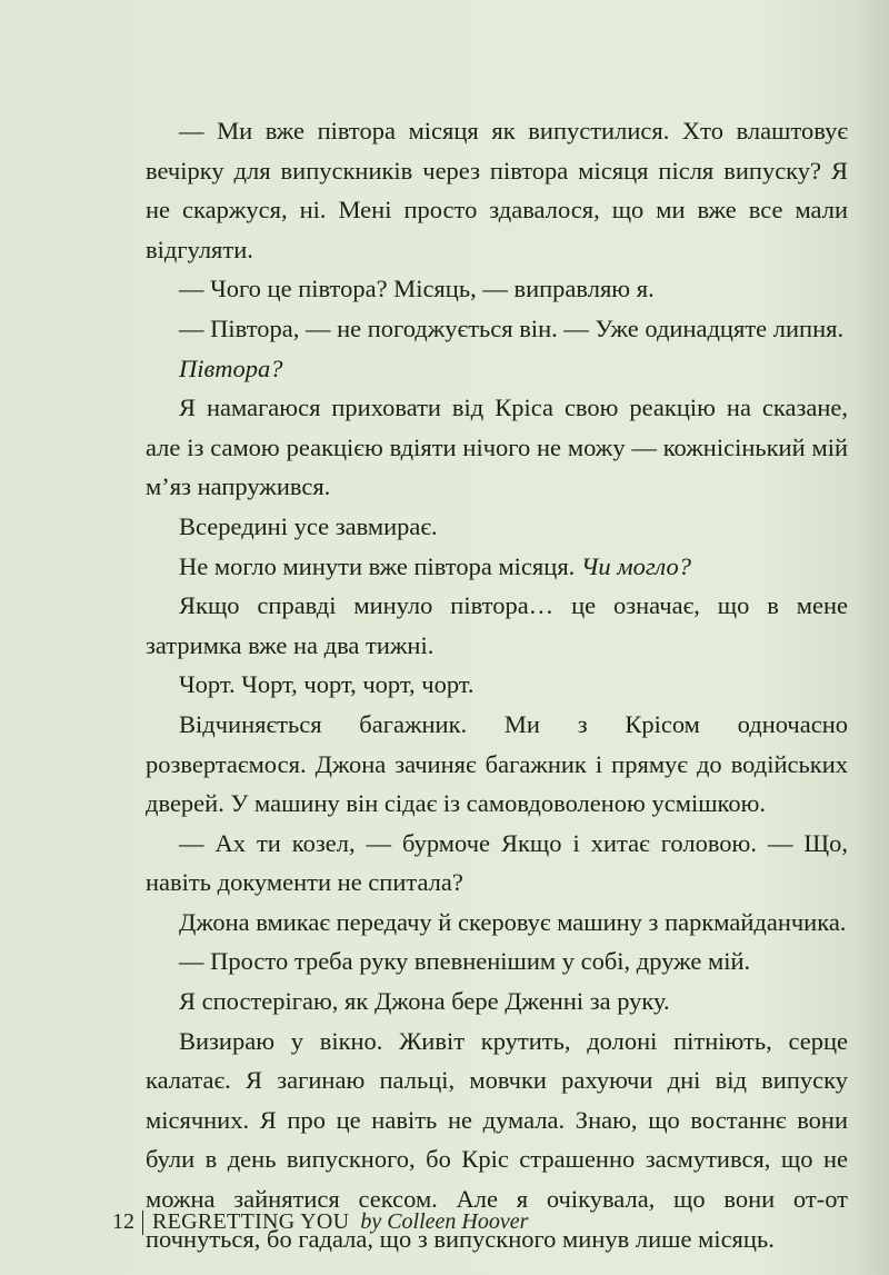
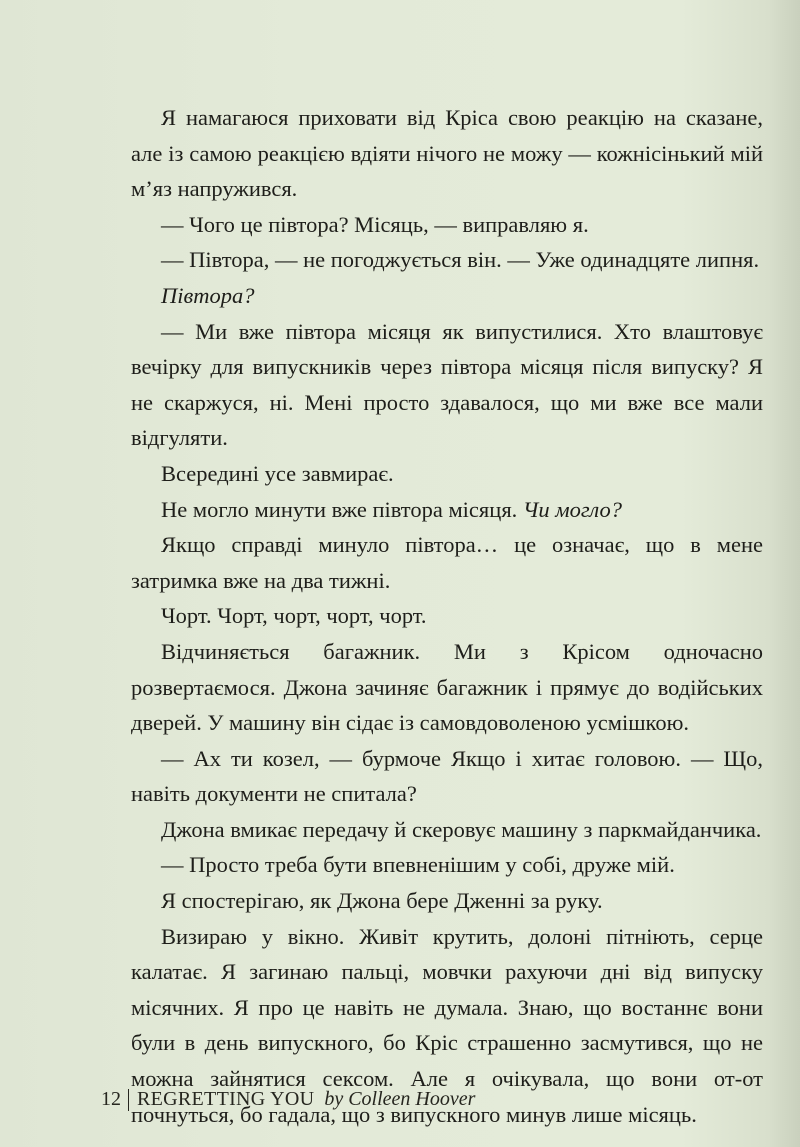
- — Ми вже півтора місяця як випустилися. Хто влаштовує вечірку для випускників через півтора місяця після випуску? Я не скаржуся, ні. Мені просто здавалося, що ми вже все мали відгуляти.
+ Я намагаюся приховати від Кріса свою реакцію на сказане, але із самою реакцією вдіяти нічого не можу — кожнісінький мій м’яз напружився.
  — Чого це півтора? Місяць, — виправляю я.
  — Півтора, — не погоджується він. — Уже одинадцяте липня.
  Півтора?
- Я намагаюся приховати від Кріса свою реакцію на сказане, але із самою реакцією вдіяти нічого не можу — кожнісінький мій м’яз напружився.
+ — Ми вже півтора місяця як випустилися. Хто влаштовує вечірку для випускників через півтора місяця після випуску? Я не скаржуся, ні. Мені просто здавалося, що ми вже все мали відгуляти.
  Всередині усе завмирає.
  Не могло минути вже півтора місяця. Чи могло?
  Якщо справді минуло півтора… це означає, що в мене затримка вже на два тижні.
  Чорт. Чорт, чорт, чорт, чорт.
  Відчиняється багажник. Ми з Крісом одночасно розвертаємося. Джона зачиняє багажник і прямує до водійських дверей. У машину він сідає із самовдоволеною усмішкою.
  — Ах ти козел, — бурмоче Якщо і хитає головою. — Що, навіть документи не спитала?
  Джона вмикає передачу й скеровує машину з паркмайданчика.
- — Просто треба руку впевненішим у собі, друже мій.
+ — Просто треба бути впевненішим у собі, друже мій.
  Я спостерігаю, як Джона бере Дженні за руку.
  Визираю у вікно. Живіт крутить, долоні пітніють, серце калатає. Я загинаю пальці, мовчки рахуючи дні від випуску місячних. Я про це навіть не думала. Знаю, що востаннє вони були в день випускного, бо Кріс страшенно засмутився, що не можна зайнятися сексом. Але я очікувала, що вони от-от почнуться, бо гадала, що з випускного минув лише місяць.
  12
  REGRETTING YOU
  by Colleen Hoover
